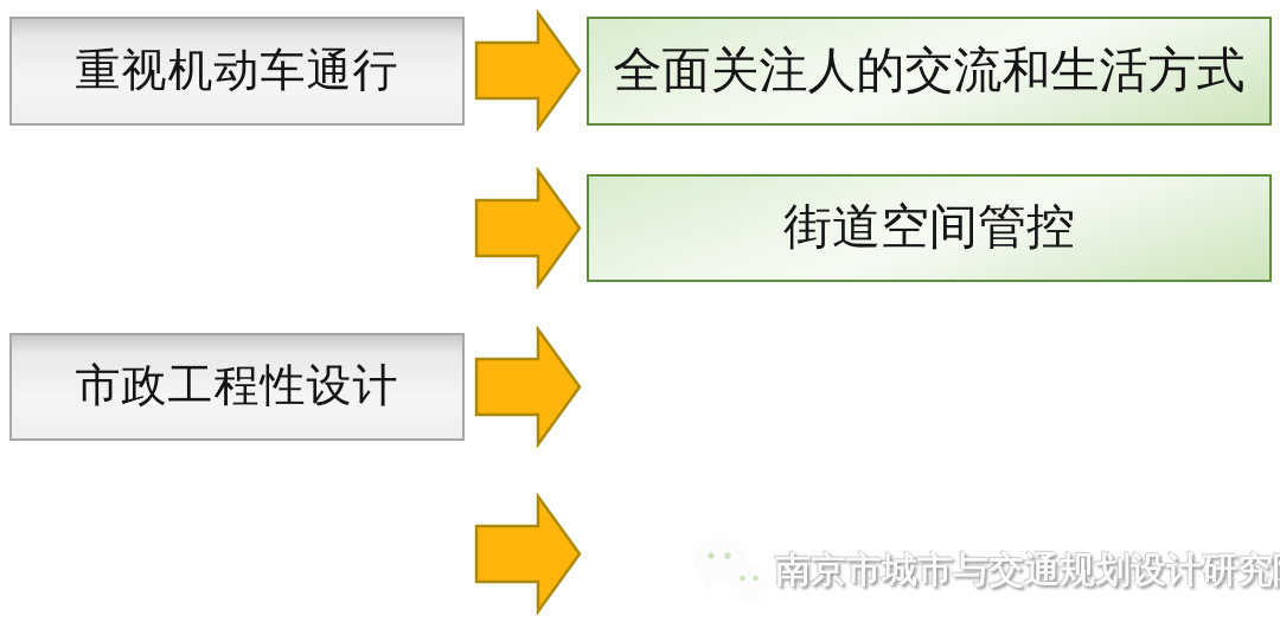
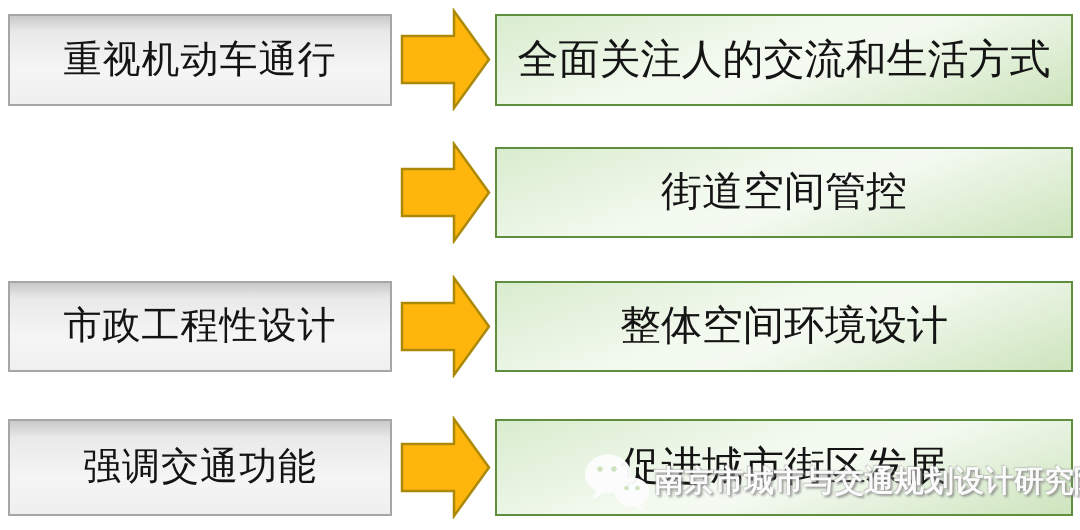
  重视机动车通行
  全面关注人的交流和生活方式
  街道空间管控
  市政工程性设计
+ 整体空间环境设计
+ 强调交通功能
+ 促进城市街区发展
  南京市城市与交通规划设计研究
